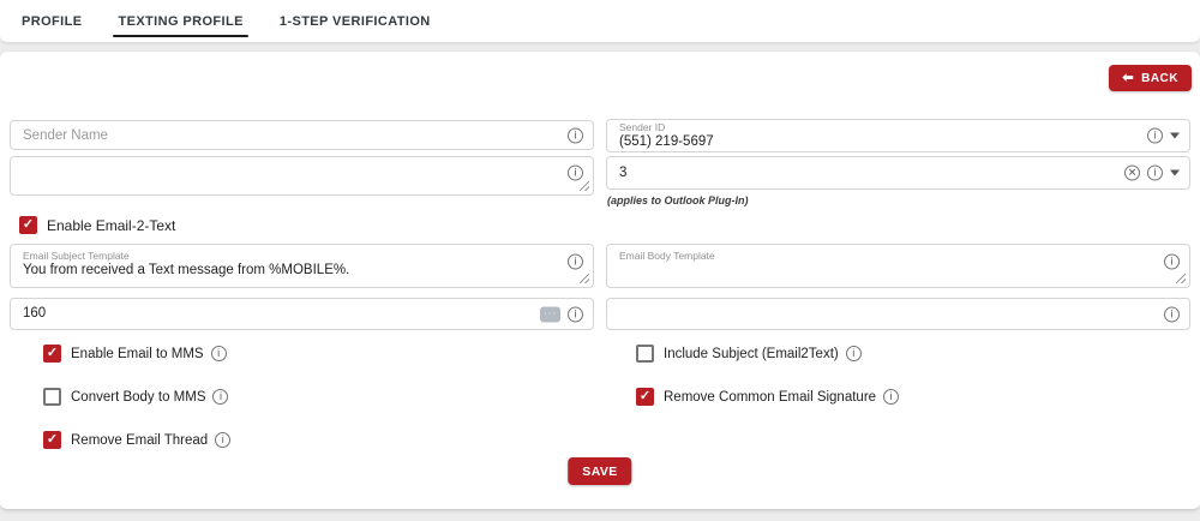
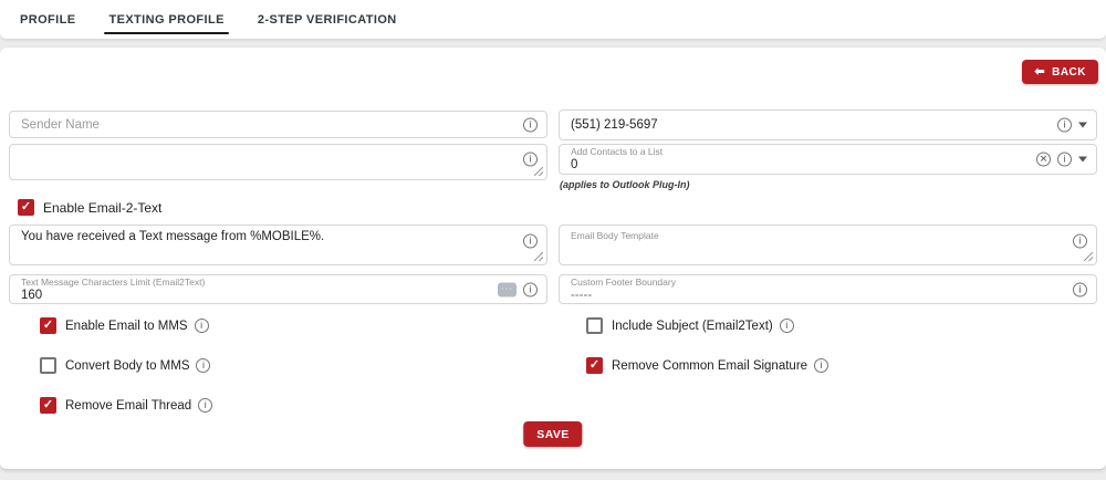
  PROFILE
  TEXTING PROFILE
- 1-STEP VERIFICATION
+ 2-STEP VERIFICATION
  ⬅
  BACK
  Sender Name
  i
- Sender ID
  (551) 219-5697
  i
  i
+ Add Contacts to a List
- 3
+ 0
  ✕
  i
  (applies to Outlook Plug-In)
  Enable Email-2-Text
- Email Subject Template
- You from received a Text message from %MOBILE%.
+ You have received a Text message from %MOBILE%.
  i
  Email Body Template
  i
+ Text Message Characters Limit (Email2Text)
  160
  ···
  i
+ Custom Footer Boundary
+ -----
  i
  Enable Email to MMS
  i
  Include Subject (Email2Text)
  i
  Convert Body to MMS
  i
  Remove Common Email Signature
  i
  Remove Email Thread
  i
  SAVE
